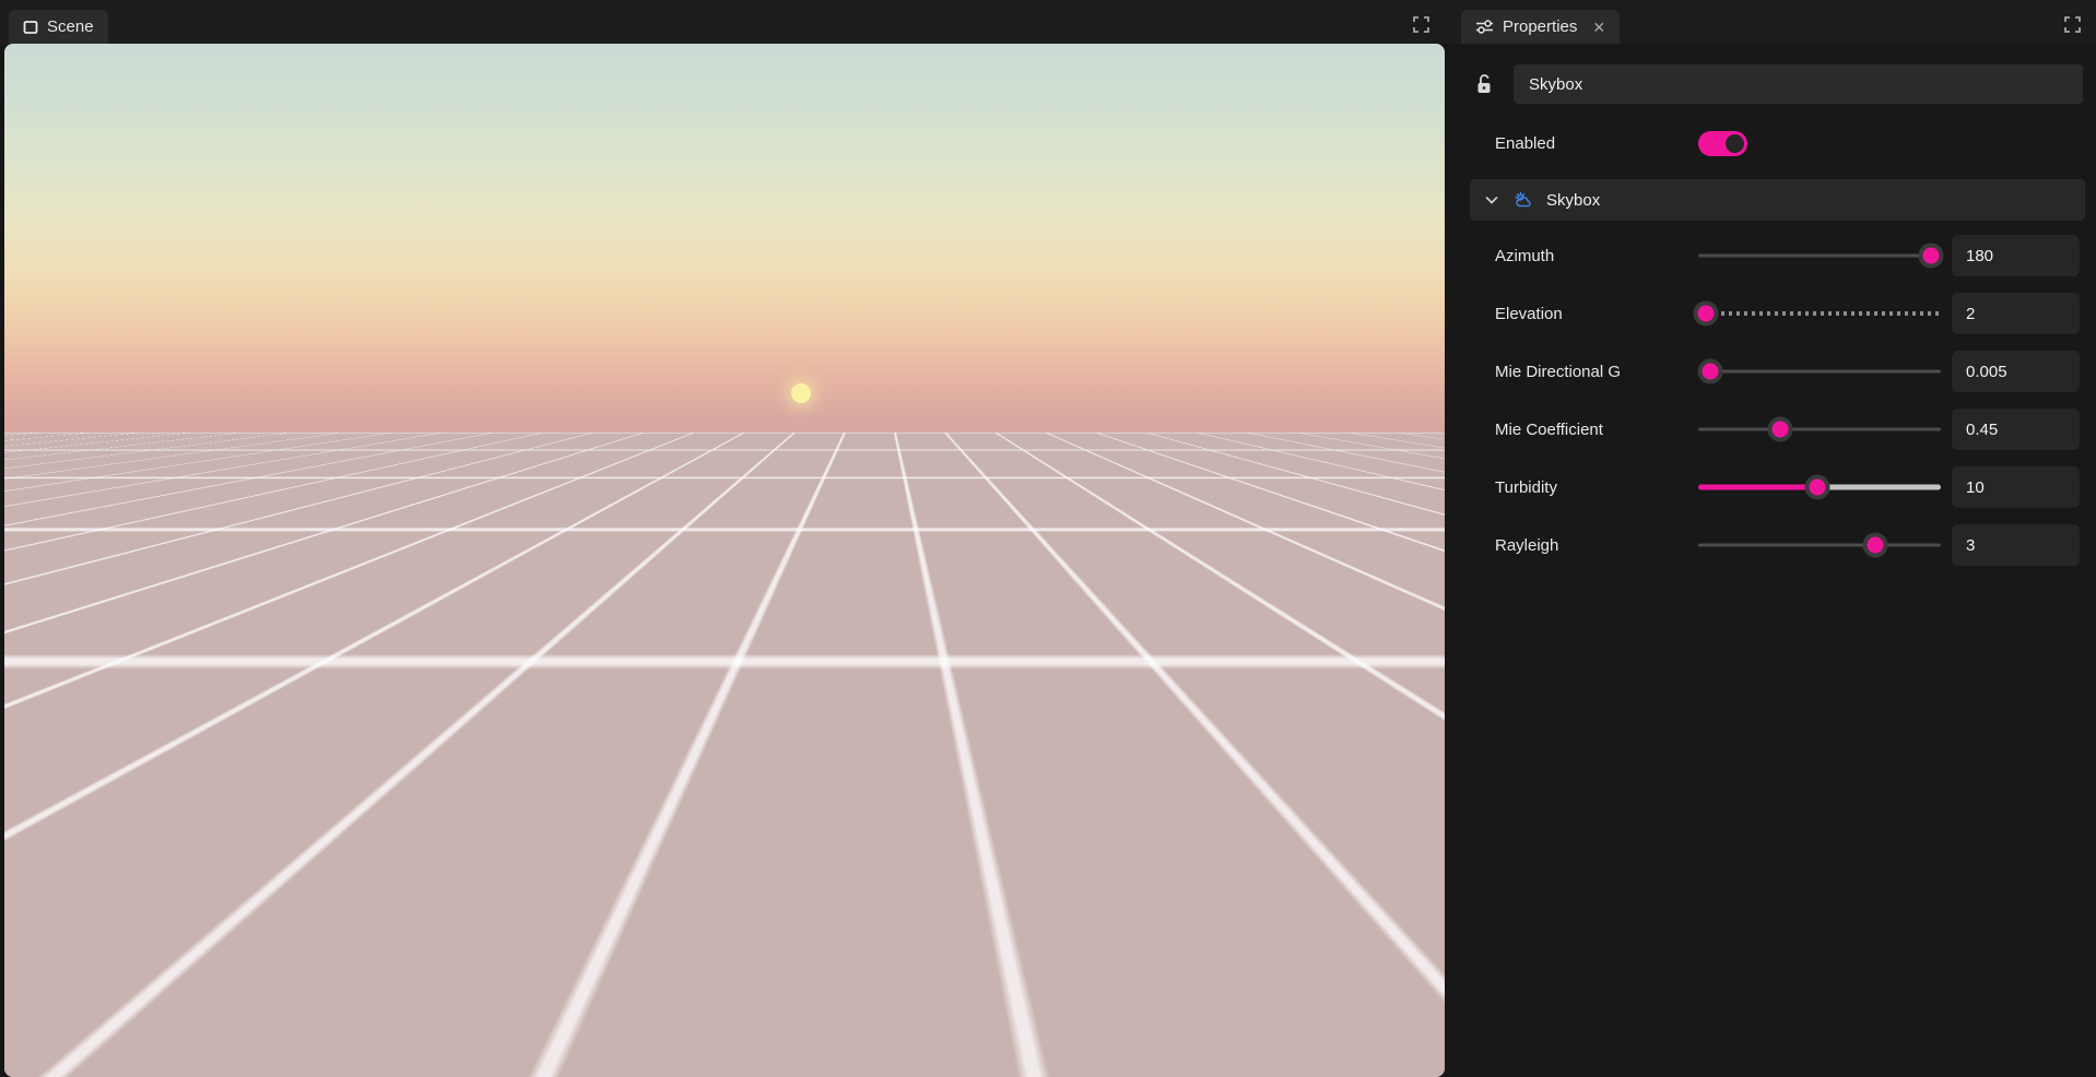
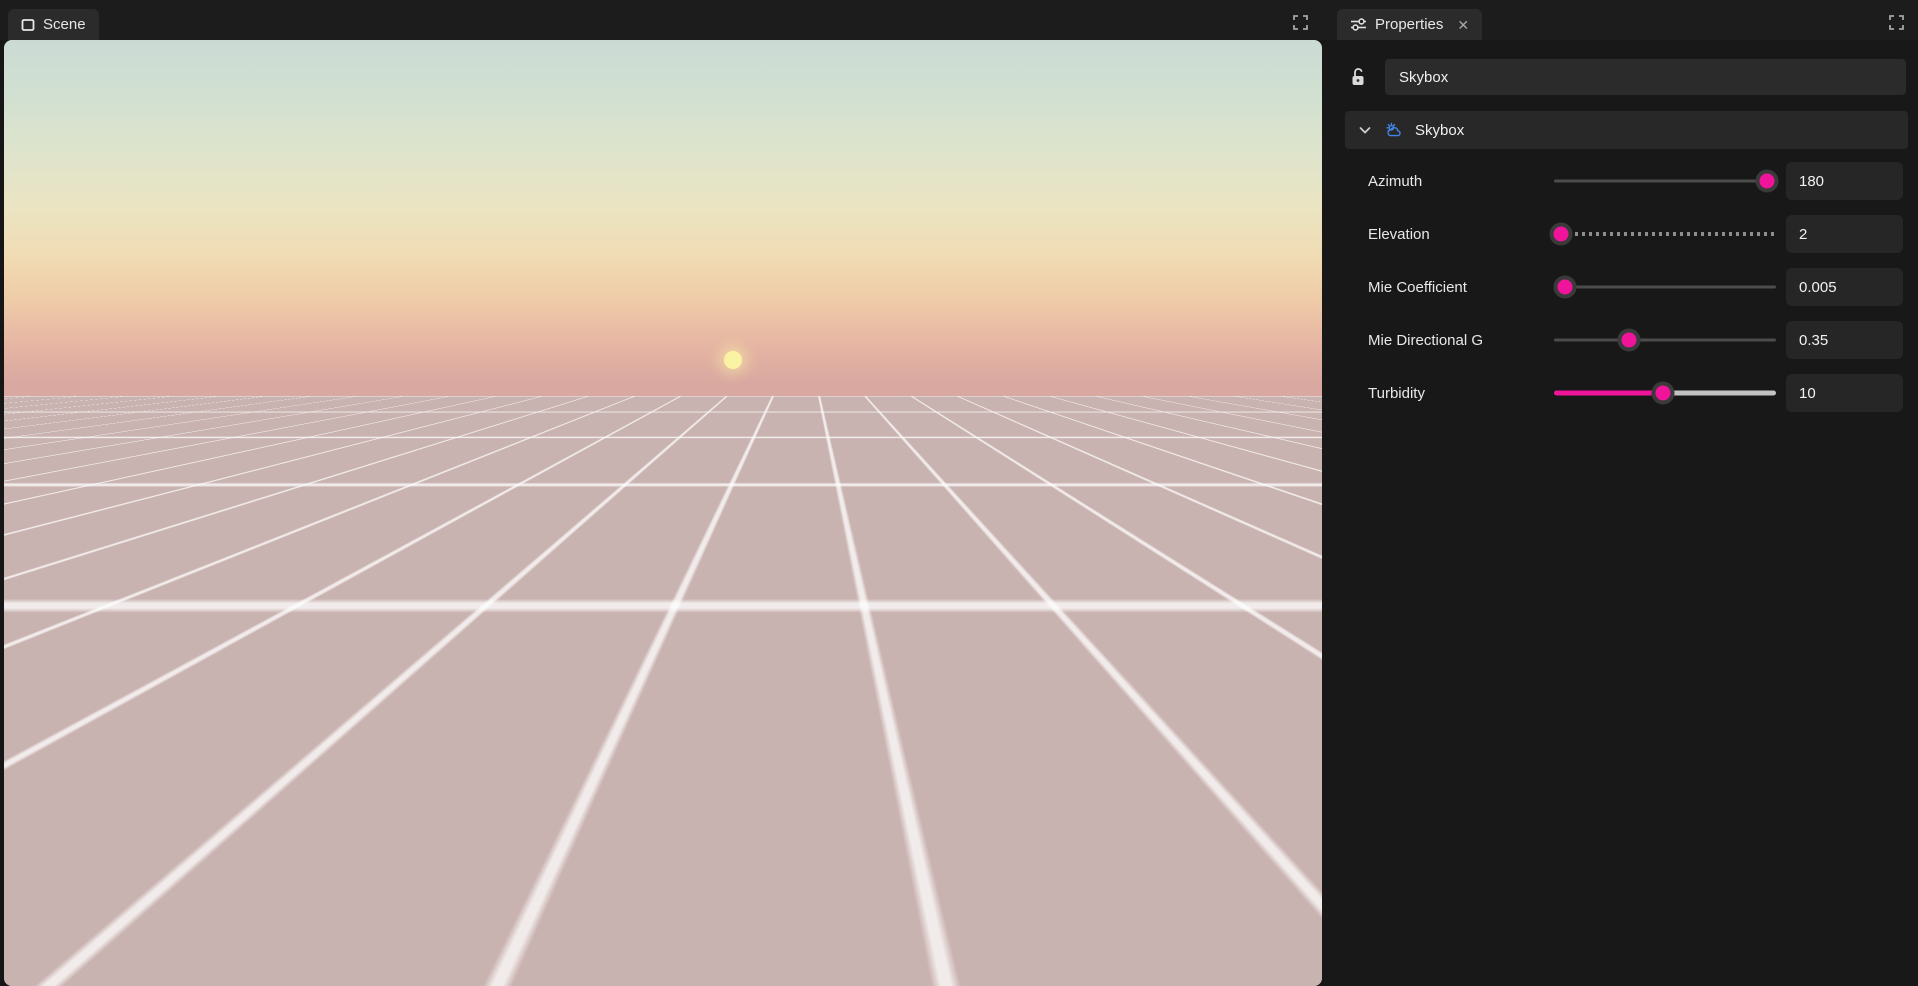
  Scene
  Properties
  ✕
  X
  Focus
  Deselect All
  Skybox
- Enabled
  Skybox
  Azimuth
  180
  Elevation
  2
- Mie Directional G
+ Mie Coefficient
  0.005
- Mie Coefficient
+ Mie Directional G
- 0.45
+ 0.35
  Turbidity
  10
- Rayleigh
- 3
